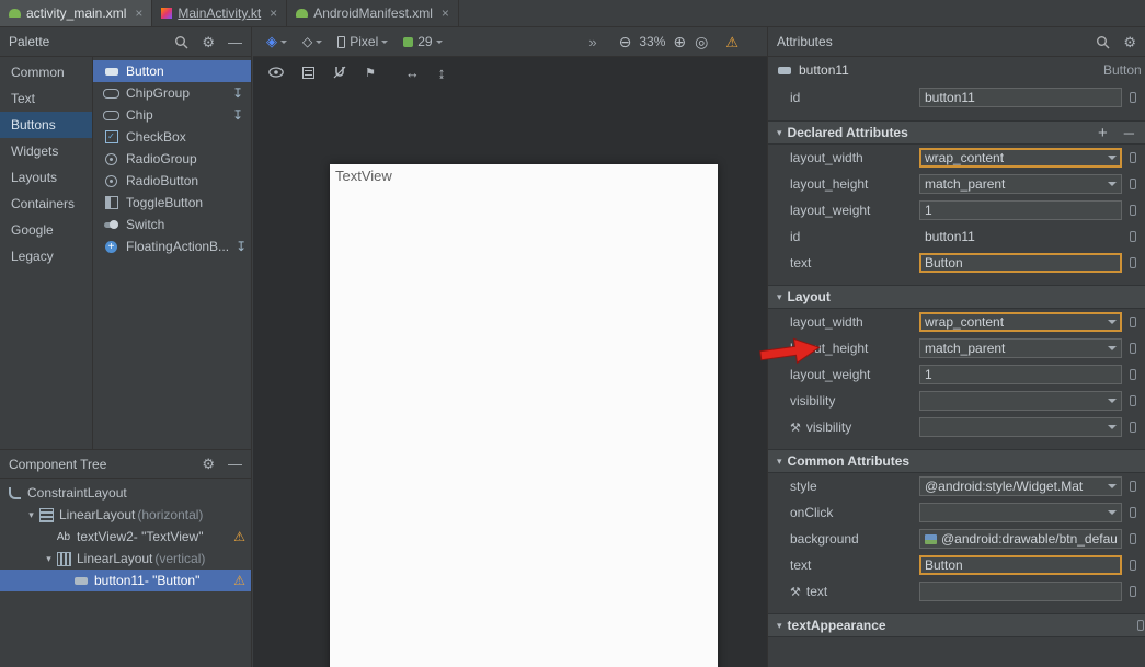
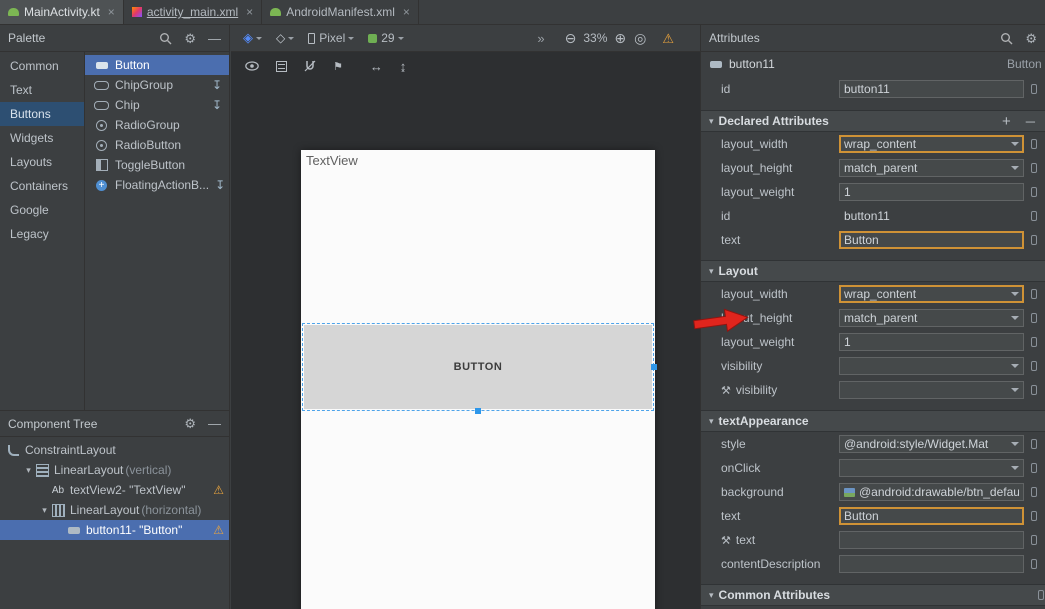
- activity_main.xml
+ MainActivity.kt
  ×
- MainActivity.kt
+ activity_main.xml
  ×
  AndroidManifest.xml
  ×
  Palette
  ⚙
  —
  Common
  Text
  Buttons
  Widgets
  Layouts
  Containers
  Google
  Legacy
  Button
  ChipGroup
  ↧
  Chip
  ↧
- CheckBox
  RadioGroup
  RadioButton
  ToggleButton
- Switch
  FloatingActionB...
  ↧
  Component Tree
  ⚙
  —
  ConstraintLayout
  ▾
  LinearLayout
- (horizontal)
+ (vertical)
  textView2- "TextView"
  ⚠
  ▾
  LinearLayout
- (vertical)
+ (horizontal)
  button11- "Button"
  ⚠
  ◈
  ◇
  Pixel
  29
  »
  ⊖
  33%
  ⊕
  ◎
  ⚠
  ⚑
  ↔
  ↨
  TextView
+ BUTTON
  Attributes
  ⚙
  button11
  Button
  id
  button11
  ▾
  Declared Attributes
  +
  ─
  layout_width
  wrap_content
  layout_height
  match_parent
  layout_weight
  1
  id
  button11
  text
  Button
  ▾
  Layout
  layout_width
  wrap_content
  match_parent
  layout_weight
  1
  visibility
  ⚒
  visibility
  ▾
- Common Attributes
+ textAppearance
  style
  @android:style/Widget.Mat
  onClick
  background
  @android:drawable/btn_defau
  text
  Button
  ⚒
  text
+ contentDescription
  ▾
- textAppearance
+ Common Attributes
